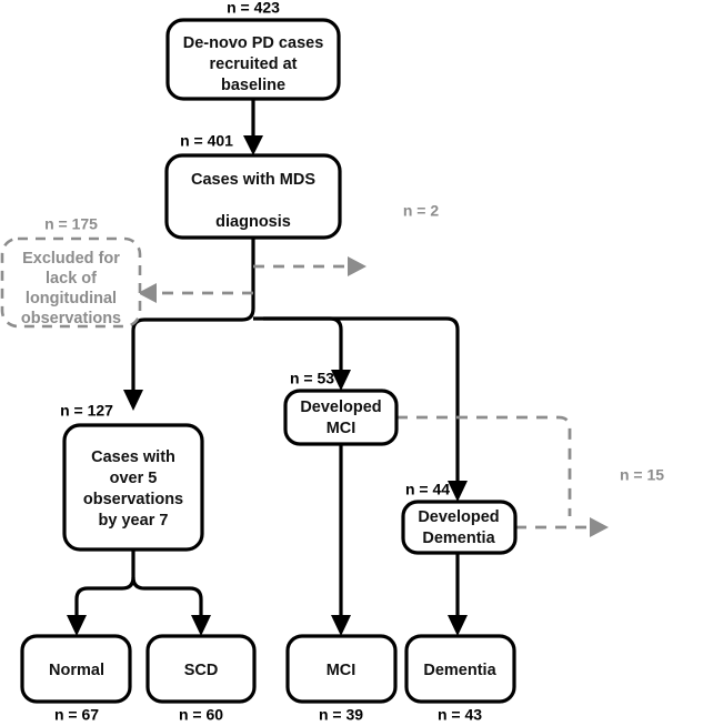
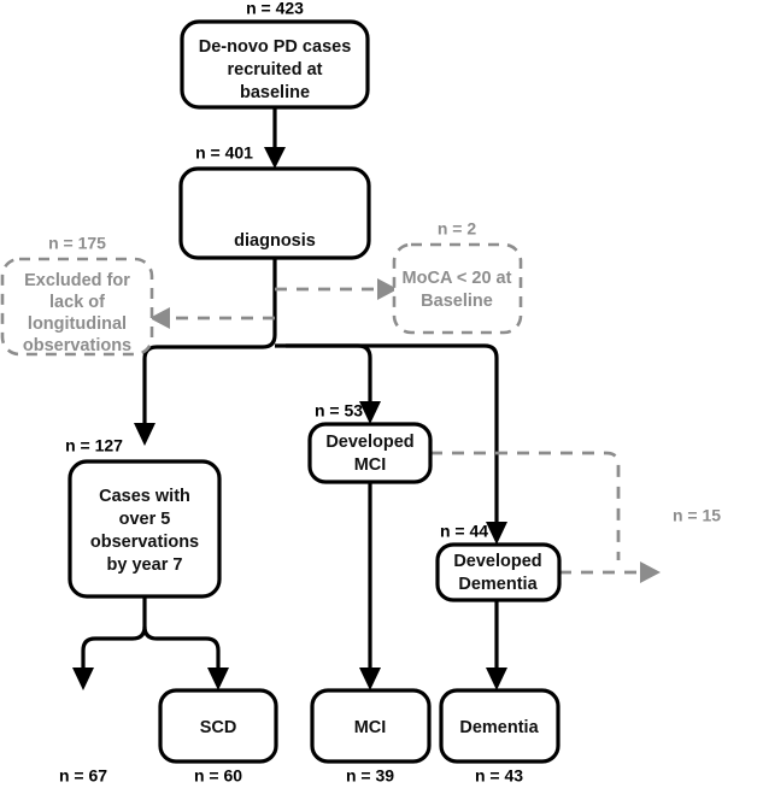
  n = 423
  De-novo PD cases
  recruited at
  baseline
  n = 401
- Cases with MDS
  diagnosis
  n = 175
  Excluded for
  lack of
  longitudinal
  observations
  n = 2
+ MoCA < 20 at
+ Baseline
  n = 127
  Cases with
  over 5
  observations
  by year 7
  n = 53
  Developed
  MCI
  n = 44
  Developed
  Dementia
  n = 15
- Normal
  n = 67
  SCD
  n = 60
  MCI
  n = 39
  Dementia
  n = 43
